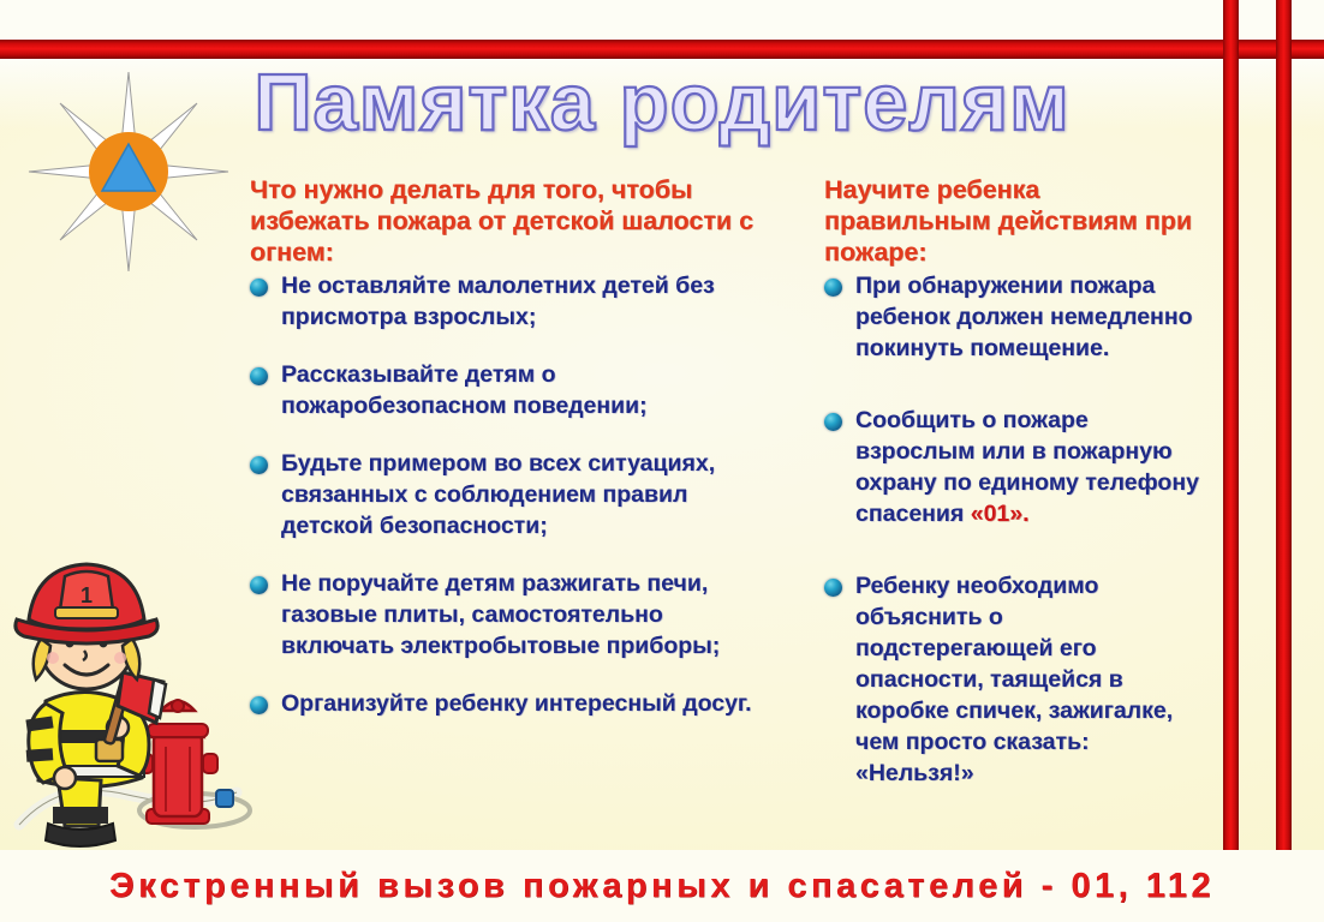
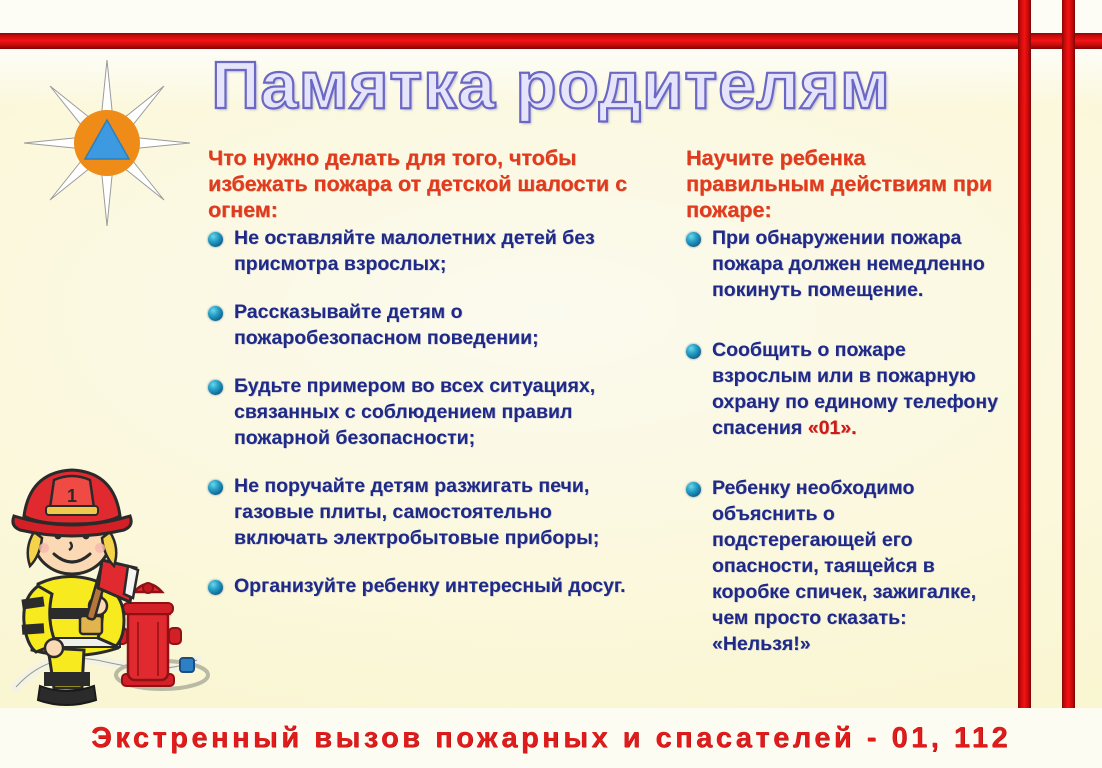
  Памятка родителям
  1
  Что нужно делать для того, чтобы избежать пожара от детской шалости с огнем:
  Не оставляйте малолетних детей без присмотра взрослых;
  Рассказывайте детям о пожаробезопасном поведении;
- Будьте примером во всех ситуациях, связанных с соблюдением правил детской безопасности;
+ Будьте примером во всех ситуациях, связанных с соблюдением правил пожарной безопасности;
  Не поручайте детям разжигать печи, газовые плиты, самостоятельно включать электробытовые приборы;
  Организуйте ребенку интересный досуг.
  Научите ребенка правильным действиям при пожаре:
- При обнаружении пожара ребенок должен немедленно покинуть помещение.
+ При обнаружении пожара пожара должен немедленно покинуть помещение.
  Сообщить о пожаре взрослым или в пожарную охрану по единому телефону спасения «01».
  Ребенку необходимо объяснить о подстерегающей его опасности, таящейся в коробке спичек, зажигалке, чем просто сказать: «Нельзя!»
  Экстренный вызов пожарных и спасателей - 01, 112
